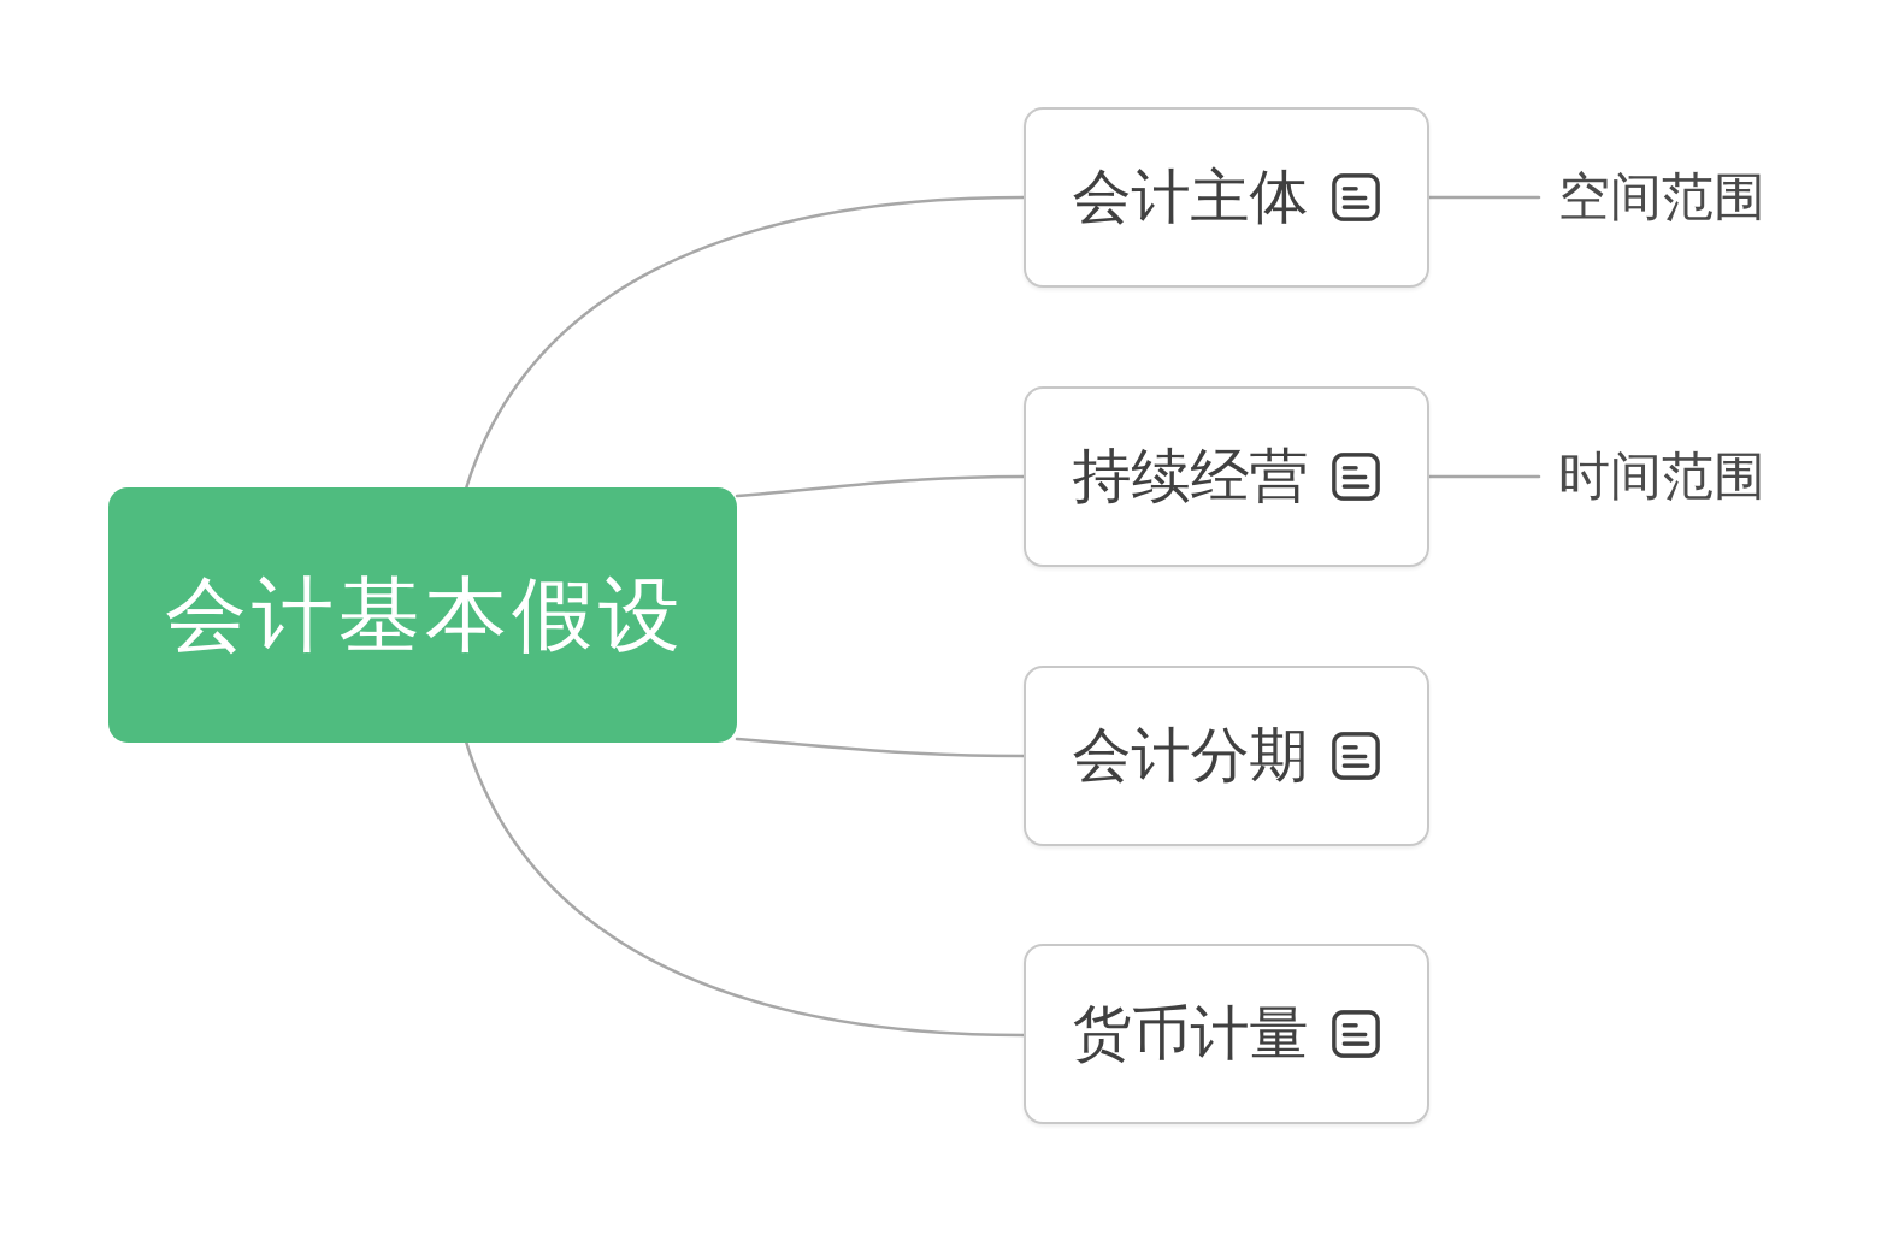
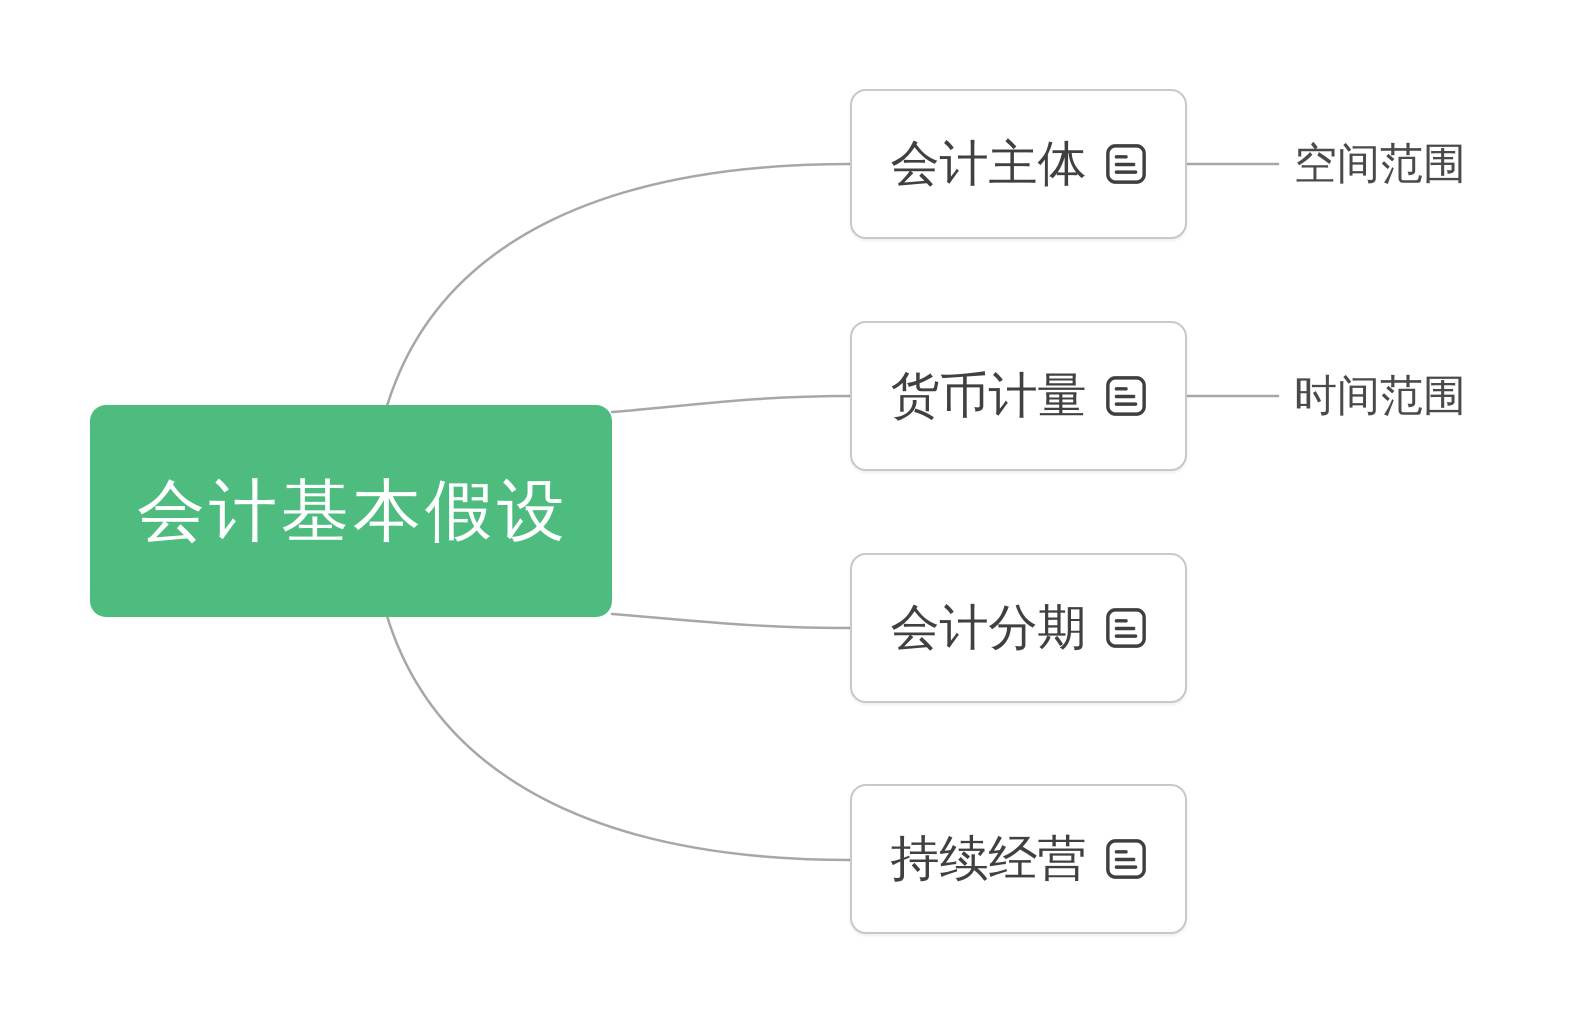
  会计基本假设
  会计主体
- 持续经营
+ 货币计量
  会计分期
- 货币计量
+ 持续经营
  空间范围
  时间范围
